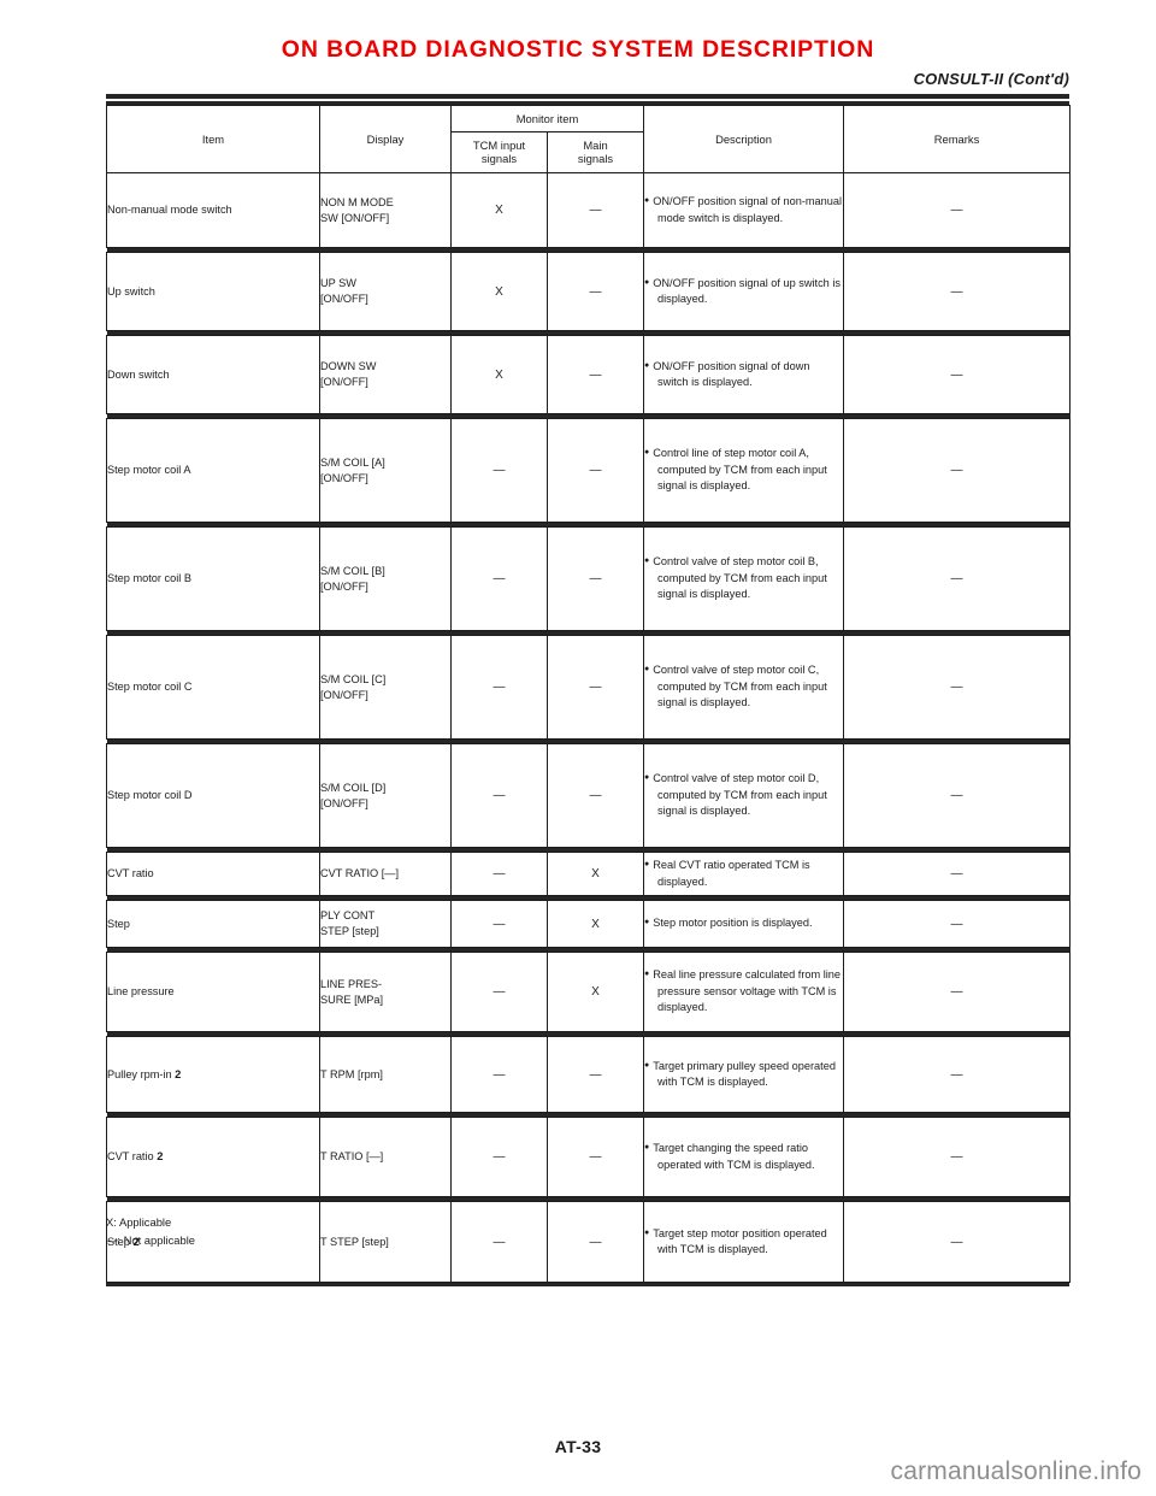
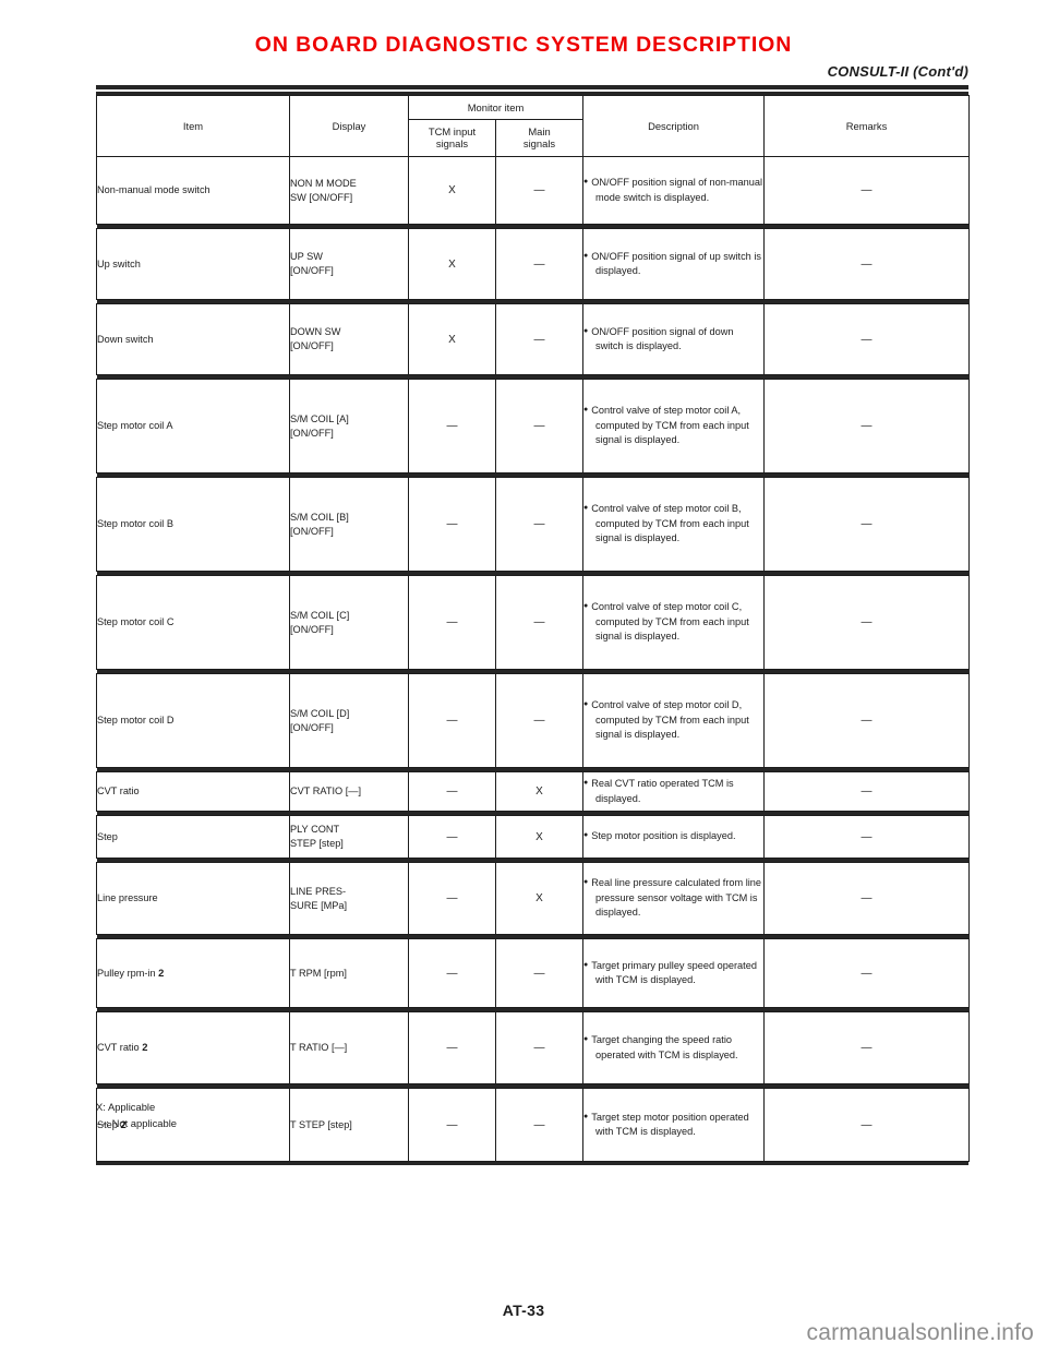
  ON BOARD DIAGNOSTIC SYSTEM DESCRIPTION
  CONSULT-II (Cont'd)
  Item	Display	Monitor item	Description	Remarks
  TCM input signals	Main signals
  Non-manual mode switch	NON M MODESW [ON/OFF]	X	—	ON/OFF position signal of non-manual mode switch is displayed.	—
  Up switch	UP SW[ON/OFF]	X	—	ON/OFF position signal of up switch is displayed.	—
  Down switch	DOWN SW[ON/OFF]	X	—	ON/OFF position signal of down switch is displayed.	—
- Step motor coil A	S/M COIL [A][ON/OFF]	—	—	Control line of step motor coil A, computed by TCM from each input signal is displayed.	—
+ Step motor coil A	S/M COIL [A][ON/OFF]	—	—	Control valve of step motor coil A, computed by TCM from each input signal is displayed.	—
  Step motor coil B	S/M COIL [B][ON/OFF]	—	—	Control valve of step motor coil B, computed by TCM from each input signal is displayed.	—
  Step motor coil C	S/M COIL [C][ON/OFF]	—	—	Control valve of step motor coil C, computed by TCM from each input signal is displayed.	—
  Step motor coil D	S/M COIL [D][ON/OFF]	—	—	Control valve of step motor coil D, computed by TCM from each input signal is displayed.	—
  CVT ratio	CVT RATIO [—]	—	X	Real CVT ratio operated TCM is displayed.	—
  Step	PLY CONTSTEP [step]	—	X	Step motor position is displayed.	—
  Line pressure	LINE PRES-SURE [MPa]	—	X	Real line pressure calculated from line pressure sensor voltage with TCM is displayed.	—
  Pulley rpm-in 2	T RPM [rpm]	—	—	Target primary pulley speed operated with TCM is displayed.	—
  CVT ratio 2	T RATIO [—]	—	—	Target changing the speed ratio operated with TCM is displayed.	—
  Step 2	T STEP [step]	—	—	Target step motor position operated with TCM is displayed.	—
  X: Applicable
  —: Not applicable
  AT-33
  carmanualsonline.info
